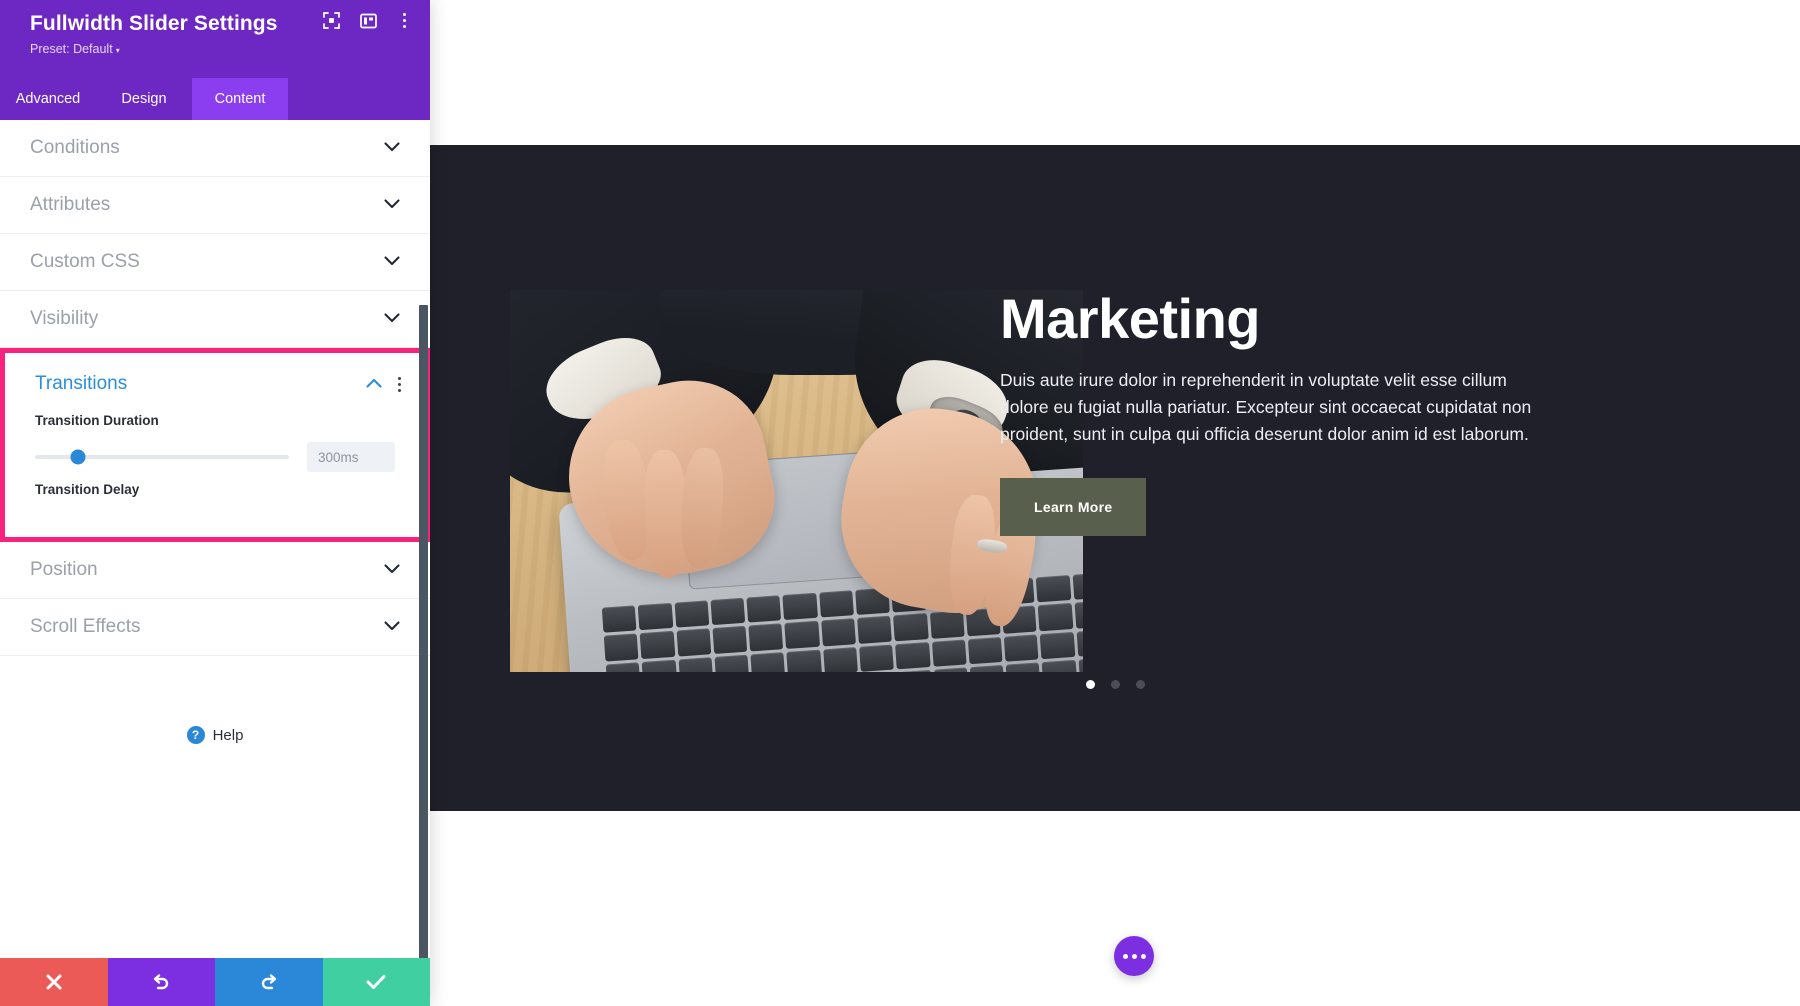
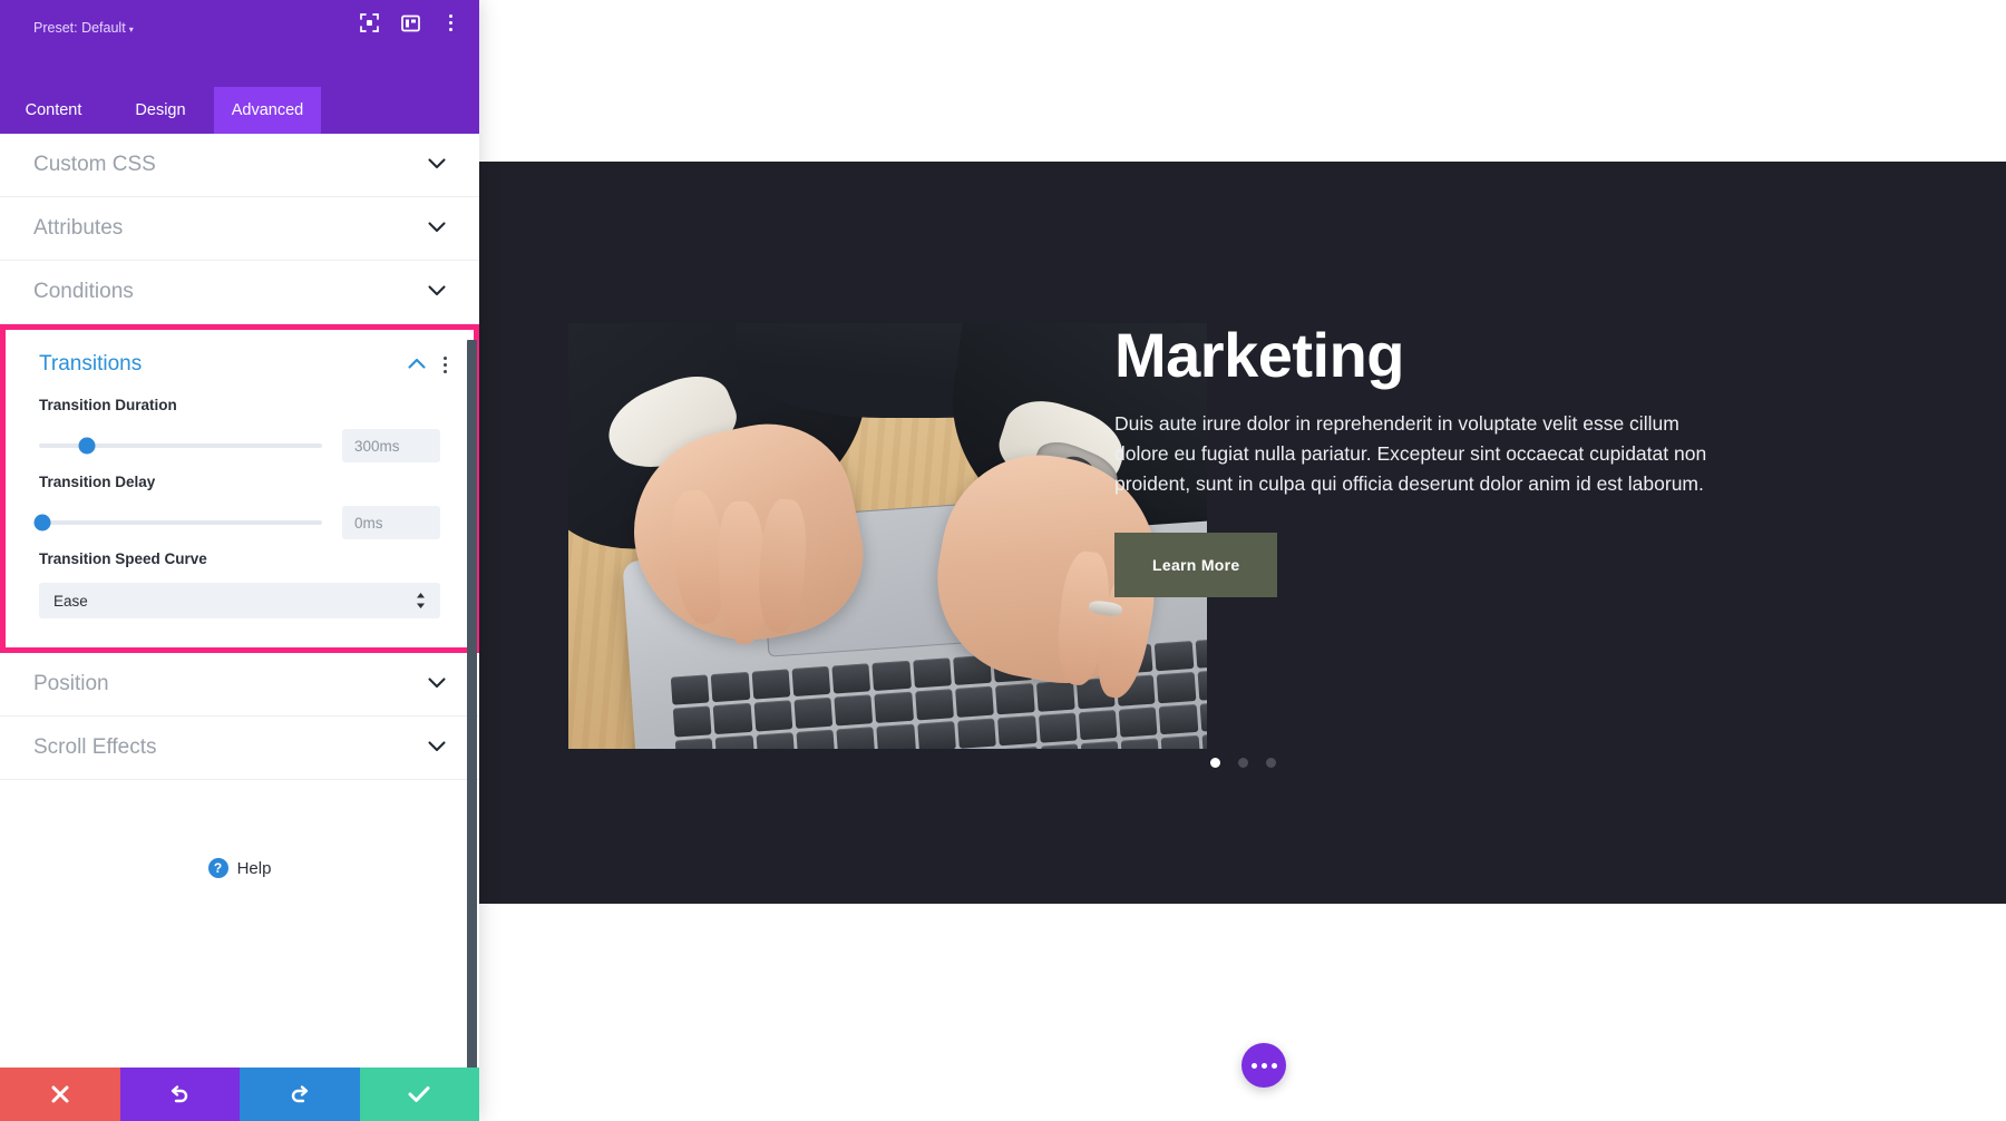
  Marketing
  Duis aute irure dolor in reprehenderit in voluptate velit esse cillum dolore eu fugiat nulla pariatur. Excepteur sint occaecat cupidatat non proident, sunt in culpa qui officia deserunt dolor anim id est laborum.
  Learn More
- Fullwidth Slider Settings
  Preset: Default ▾
- Advanced
+ Content
  Design
- Content
+ Advanced
- Conditions
+ Custom CSS
  Attributes
- Custom CSS
+ Conditions
- Visibility
  Transitions
  Transition Duration
  300ms
  Transition Delay
+ 0ms
+ Transition Speed Curve
+ Ease
  Position
  Scroll Effects
  ?
  Help
